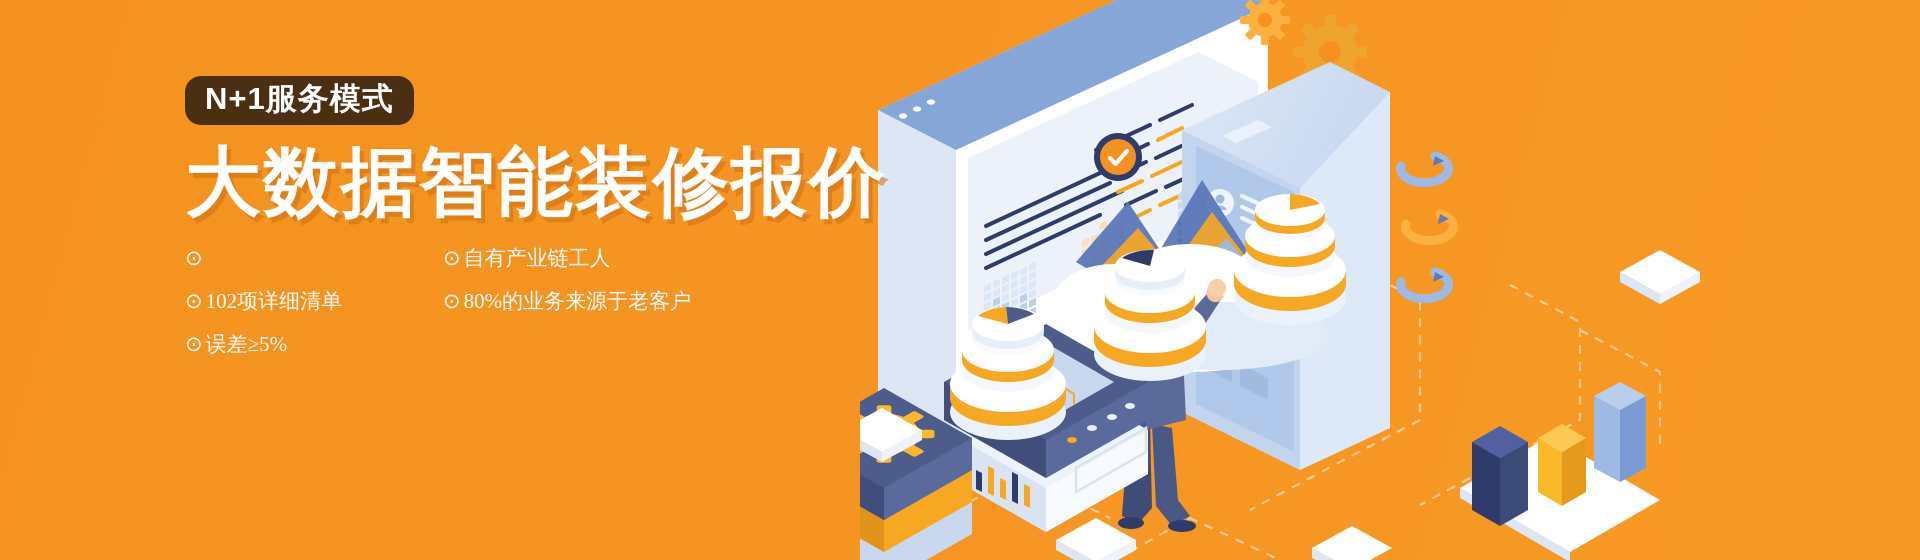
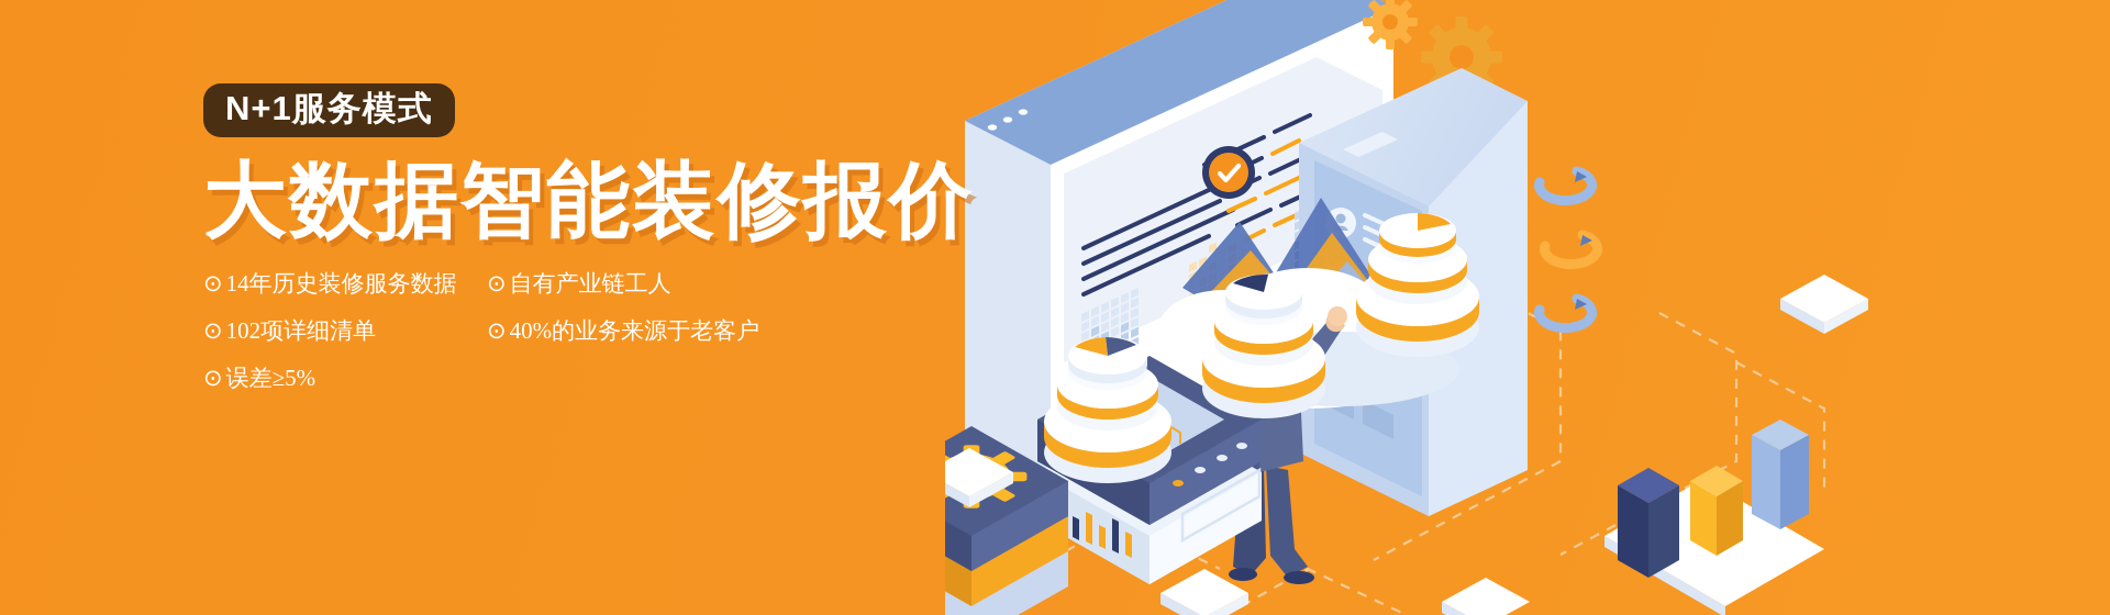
  N+1服务模式
  大数据智能装修报价
  ⊙
+ 14年历史装修服务数据
  ⊙
  102项详细清单
  ⊙
  误差≥5%
  ⊙
  自有产业链工人
  ⊙
- 80%的业务来源于老客户
+ 40%的业务来源于老客户
